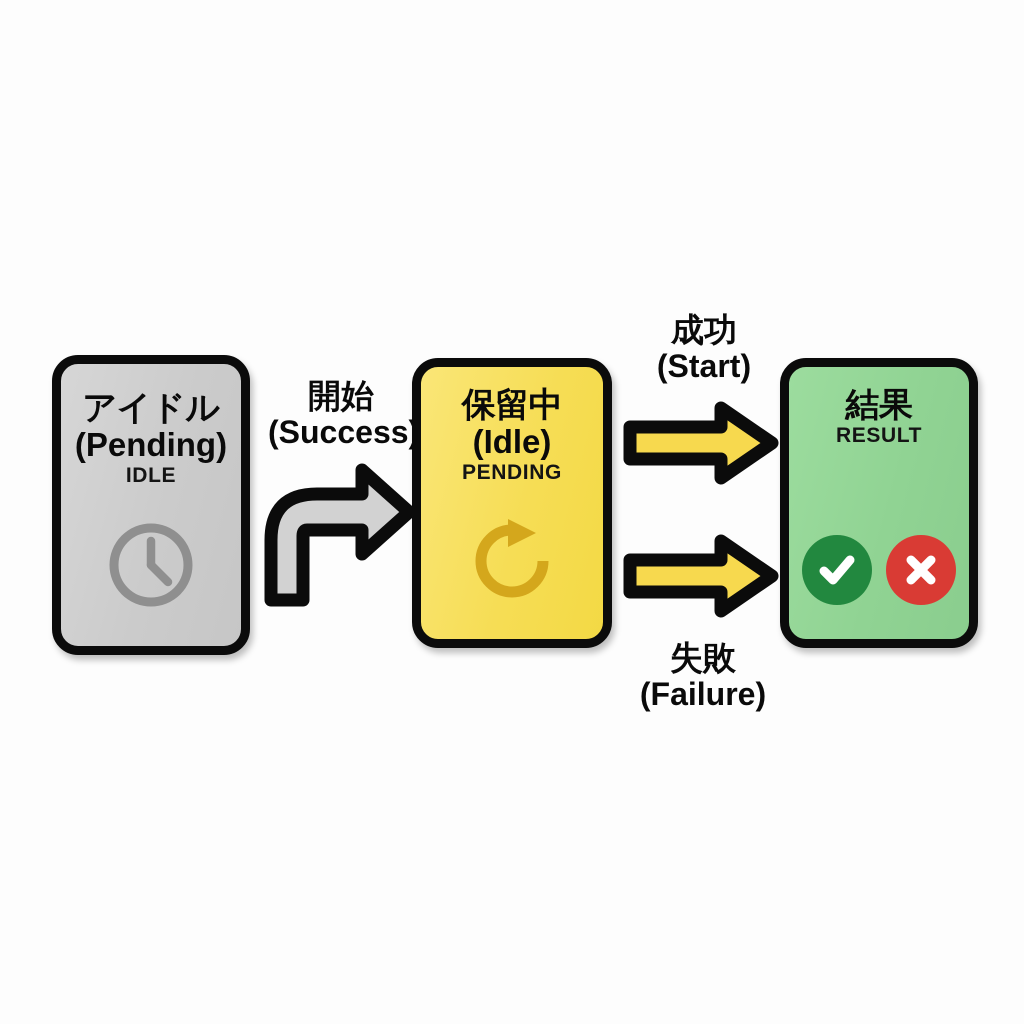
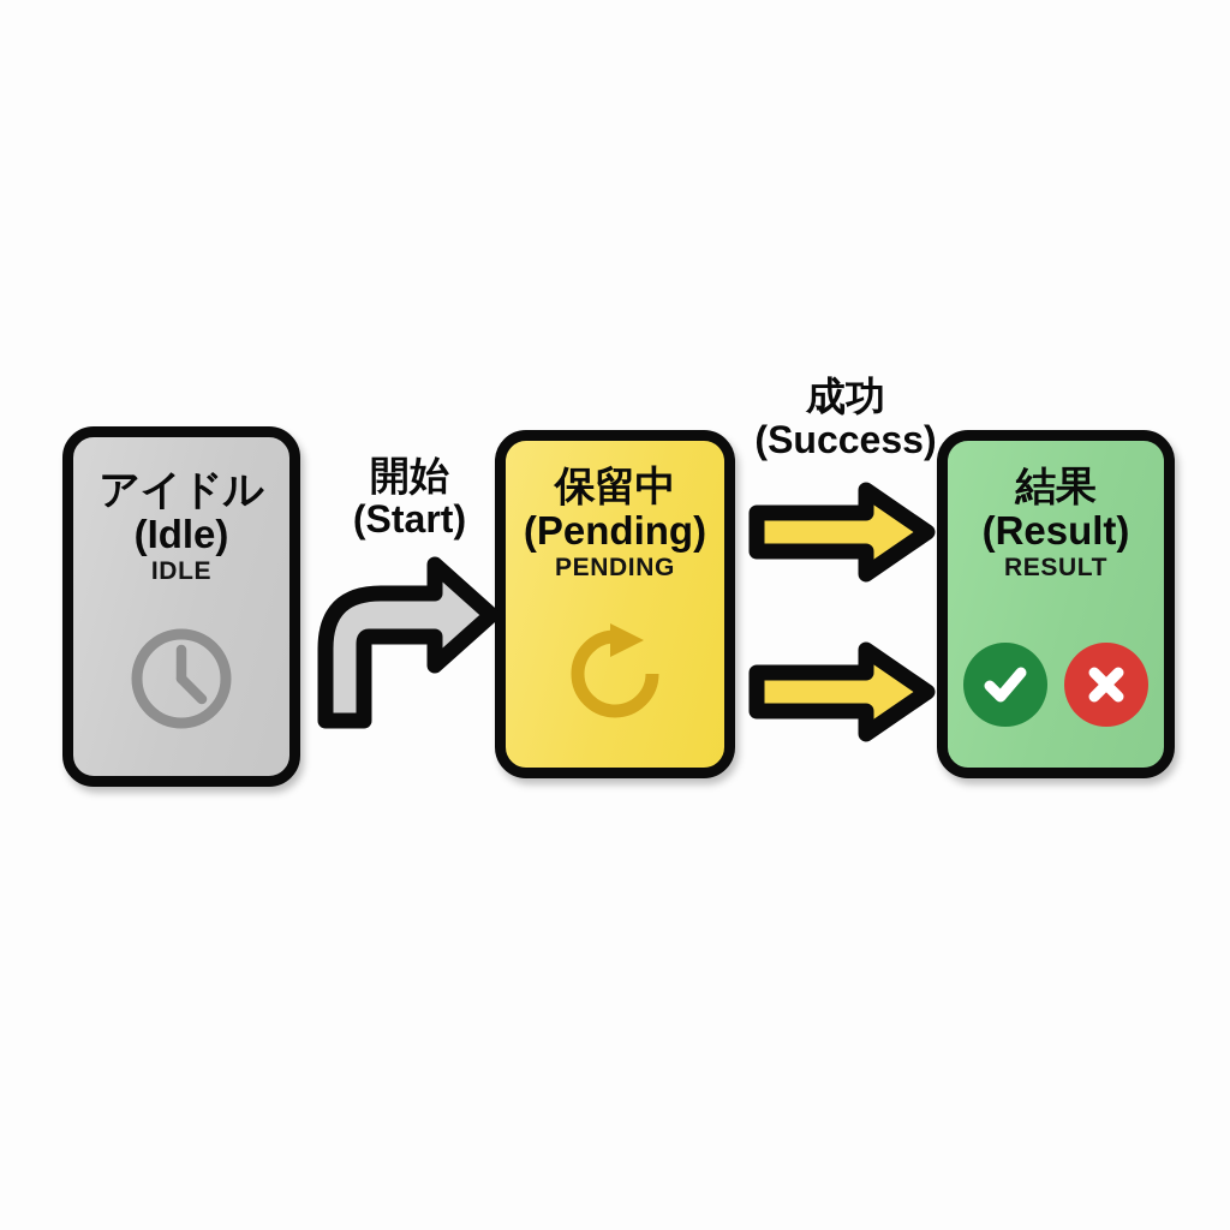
  アイドル
- (Pending)
+ (Idle)
  IDLE
  保留中
- (Idle)
+ (Pending)
  PENDING
  結果
+ (Result)
  RESULT
  開始
- (Success)
+ (Start)
  成功
- (Start)
+ (Success)
- 失敗
- (Failure)
